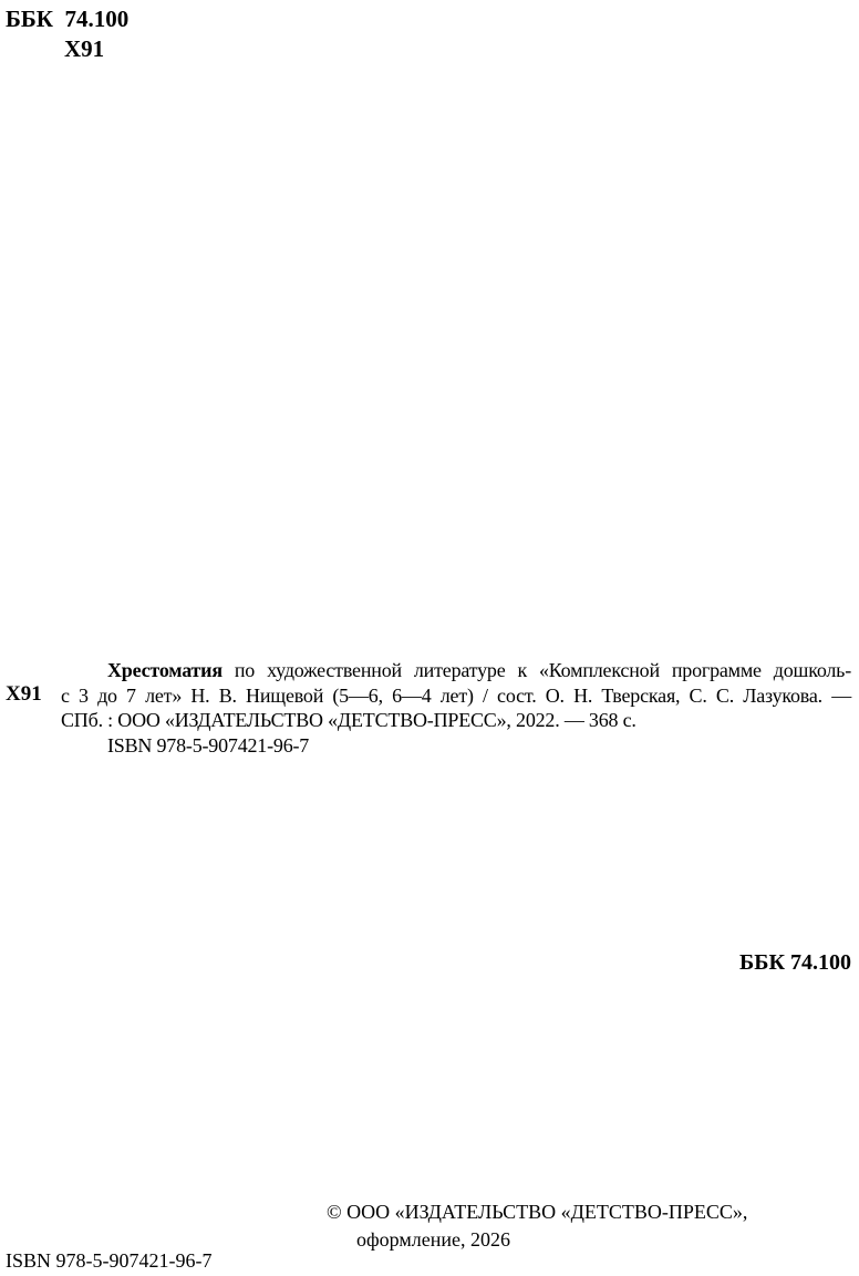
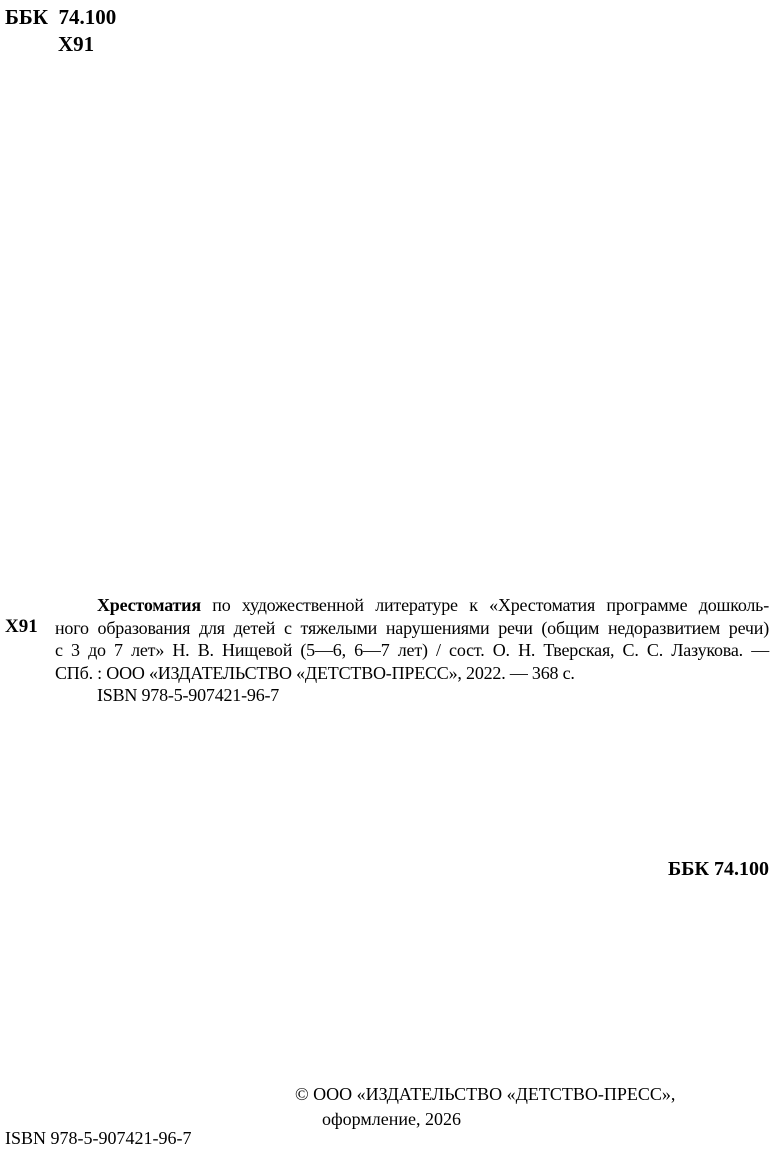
  ББК 74.100
  Х91
  Х91
- Хрестоматия по художественной литературе к «Комплексной программе дошколь-
+ Хрестоматия по художественной литературе к «Хрестоматия программе дошколь-
+ ного образования для детей с тяжелыми нарушениями речи (общим недоразвитием речи)
- с 3 до 7 лет» Н. В. Нищевой (5—6, 6—4 лет) / сост. О. Н. Тверская, С. С. Лазукова. —
+ с 3 до 7 лет» Н. В. Нищевой (5—6, 6—7 лет) / сост. О. Н. Тверская, С. С. Лазукова. —
  СПб. : ООО «ИЗДАТЕЛЬСТВО «ДЕТСТВО-ПРЕСС», 2022. — 368 с.
  ISBN 978-5-907421-96-7
  ББК 74.100
  © ООО «ИЗДАТЕЛЬСТВО «ДЕТСТВО-ПРЕСС»,
  оформление, 2026
  ISBN 978-5-907421-96-7
